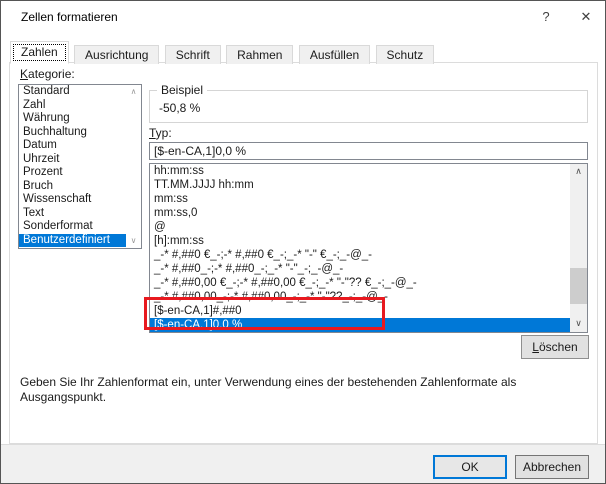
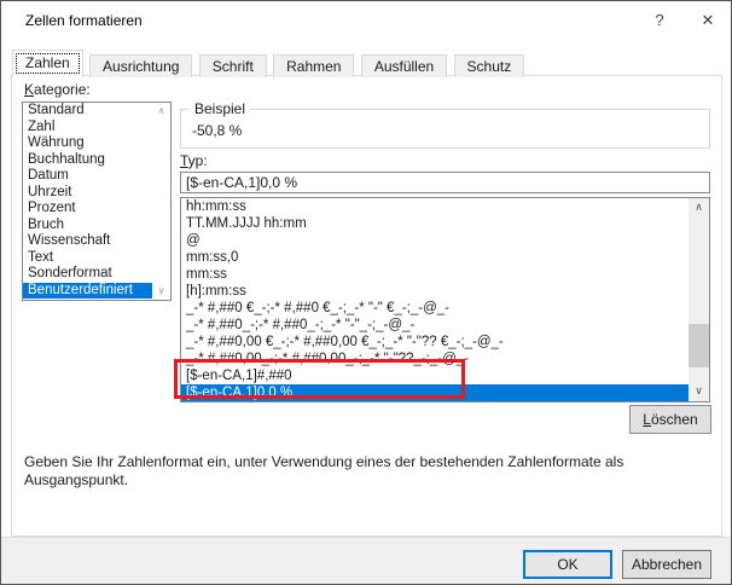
  Zellen formatieren
  ?
  ✕
  Zahlen Ausrichtung Schrift Rahmen Ausfüllen Schutz
  Kategorie:
  Standard
  Zahl
  Währung
  Buchhaltung
  Datum
  Uhrzeit
  Prozent
  Bruch
  Wissenschaft
  Text
  Sonderformat
  Benutzerdefiniert
  ∧
  ∨
  Beispiel
  -50,8 %
  Typ:
  [$-en-CA,1]0,0 %
  hh:mm:ss
  TT.MM.JJJJ hh:mm
- mm:ss
+ @
  mm:ss,0
- @
+ mm:ss
  [h]:mm:ss
  _-* #,##0 €_-;-* #,##0 €_-;_-* "-" €_-;_-@_-
  _-* #,##0_-;-* #,##0_-;_-* "-"_-;_-@_-
  _-* #,##0,00 €_-;-* #,##0,00 €_-;_-* "-"?? €_-;_-@_-
  _-* #,##0,00_-;-* #,##0,00_-;_-* "-"??_-;_-@_-
  [$-en-CA,1]#,##0
  [$-en-CA,1]0,0 %
  ∧
  ∨
  Löschen
  Geben Sie Ihr Zahlenformat ein, unter Verwendung eines der bestehenden Zahlenformate als Ausgangspunkt.
  OK
  Abbrechen
